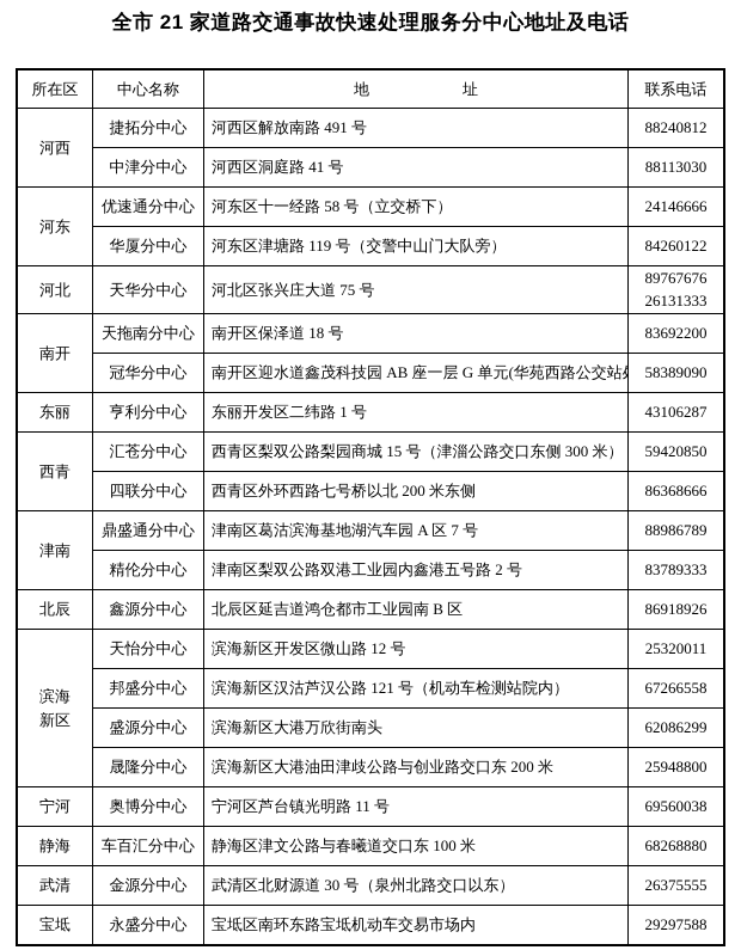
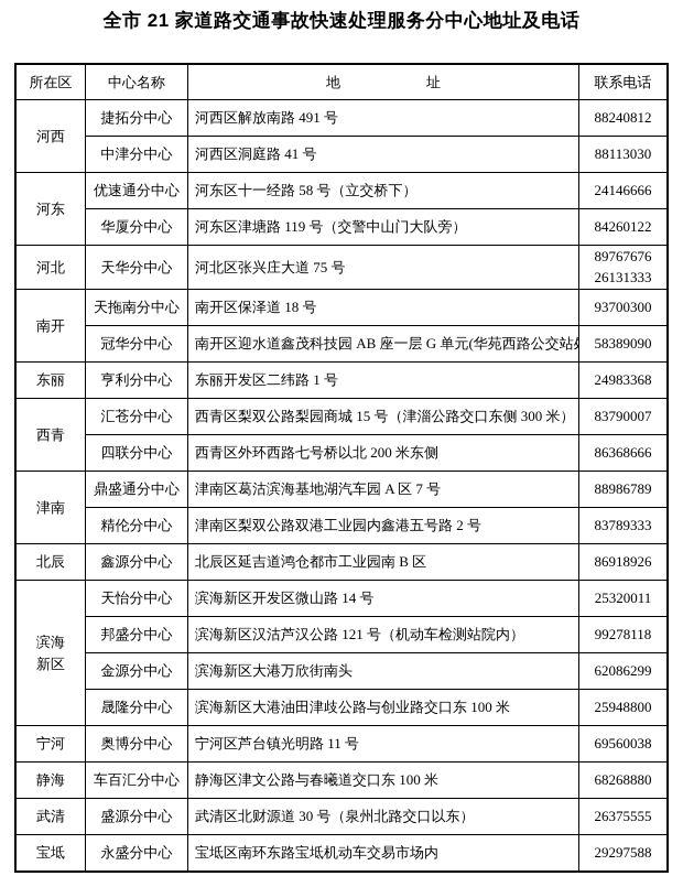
  全市 21 家道路交通事故快速处理服务分中心地址及电话
  所在区	中心名称	地 址	联系电话
  河西	捷拓分中心	河西区解放南路 491 号	88240812
  中津分中心	河西区洞庭路 41 号	88113030
  河东	优速通分中心	河东区十一经路 58 号（立交桥下）	24146666
  华厦分中心	河东区津塘路 119 号（交警中山门大队旁）	84260122
  河北	天华分中心	河北区张兴庄大道 75 号	89767676 26131333
- 南开	天拖南分中心	南开区保泽道 18 号	83692200
+ 南开	天拖南分中心	南开区保泽道 18 号	93700300
  冠华分中心	南开区迎水道鑫茂科技园 AB 座一层 G 单元(华苑西路公交站	58389090
- 东丽	亨利分中心	东丽开发区二纬路 1 号	43106287
+ 东丽	亨利分中心	东丽开发区二纬路 1 号	24983368
- 西青	汇苍分中心	西青区梨双公路梨园商城 15 号（津淄公路交口东侧 300 米）	59420850
+ 西青	汇苍分中心	西青区梨双公路梨园商城 15 号（津淄公路交口东侧 300 米）	83790007
  四联分中心	西青区外环西路七号桥以北 200 米东侧	86368666
  津南	鼎盛通分中心	津南区葛沽滨海基地湖汽车园 A 区 7 号	88986789
  精伦分中心	津南区梨双公路双港工业园内鑫港五号路 2 号	83789333
  北辰	鑫源分中心	北辰区延吉道鸿仓都市工业园南 B 区	86918926
- 滨海新区	天怡分中心	滨海新区开发区微山路 12 号	25320011
+ 滨海新区	天怡分中心	滨海新区开发区微山路 14 号	25320011
- 邦盛分中心	滨海新区汉沽芦汉公路 121 号（机动车检测站院内）	67266558
+ 邦盛分中心	滨海新区汉沽芦汉公路 121 号（机动车检测站院内）	99278118
- 盛源分中心	滨海新区大港万欣街南头	62086299
+ 金源分中心	滨海新区大港万欣街南头	62086299
- 晟隆分中心	滨海新区大港油田津歧公路与创业路交口东 200 米	25948800
+ 晟隆分中心	滨海新区大港油田津歧公路与创业路交口东 100 米	25948800
  宁河	奥博分中心	宁河区芦台镇光明路 11 号	69560038
  静海	车百汇分中心	静海区津文公路与春曦道交口东 100 米	68268880
- 武清	金源分中心	武清区北财源道 30 号（泉州北路交口以东）	26375555
+ 武清	盛源分中心	武清区北财源道 30 号（泉州北路交口以东）	26375555
  宝坻	永盛分中心	宝坻区南环东路宝坻机动车交易市场内	29297588
